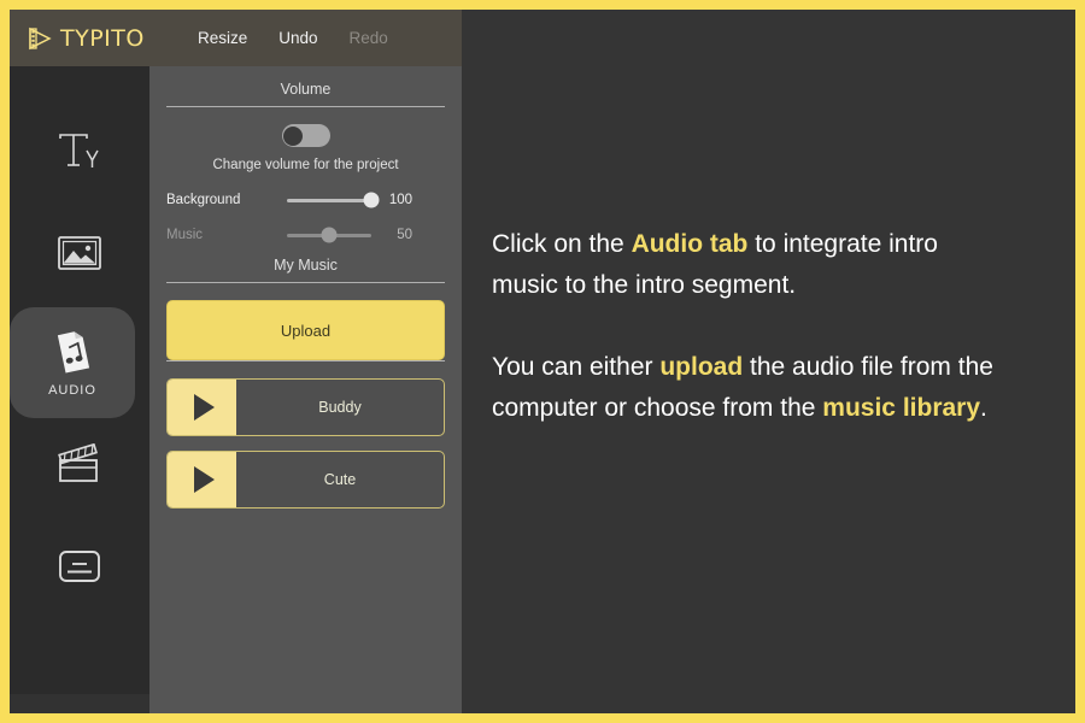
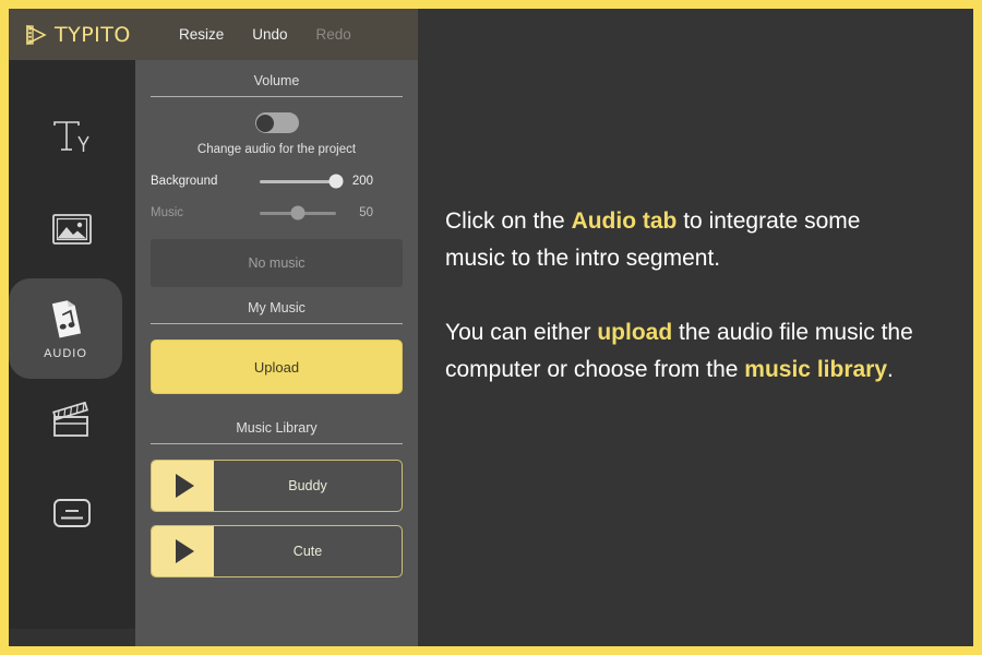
  TYPITO
  AUDIO
  Resize
  Undo
  Redo
  Volume
- Change volume for the project
+ Change audio for the project
  Background
- 100
+ 200
  Music
  50
+ No music
  My Music
  Upload
+ Music Library
  Buddy
  Cute
- Click on the Audio tab to integrate intro music to the intro segment.
+ Click on the Audio tab to integrate some music to the intro segment.
- You can either upload the audio file from the computer or choose from the music library.
+ You can either upload the audio file music the computer or choose from the music library.
